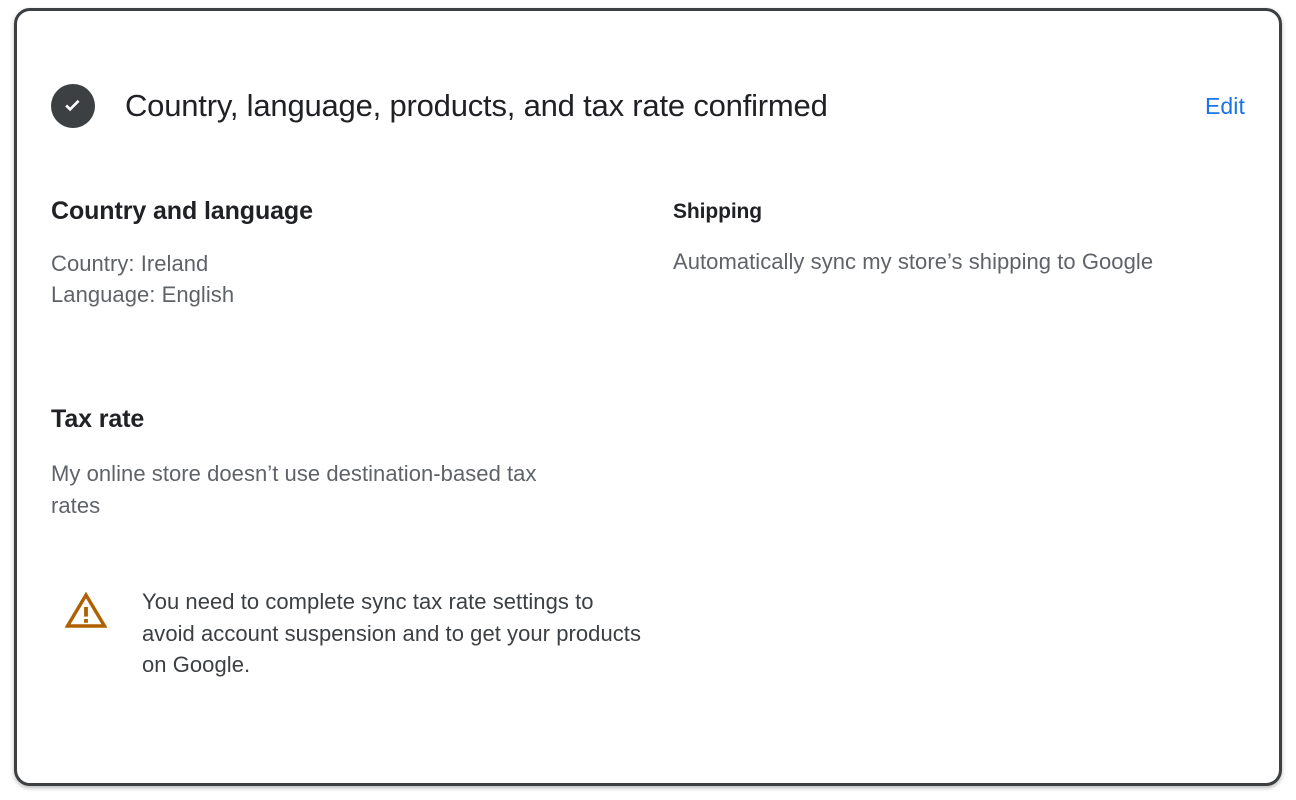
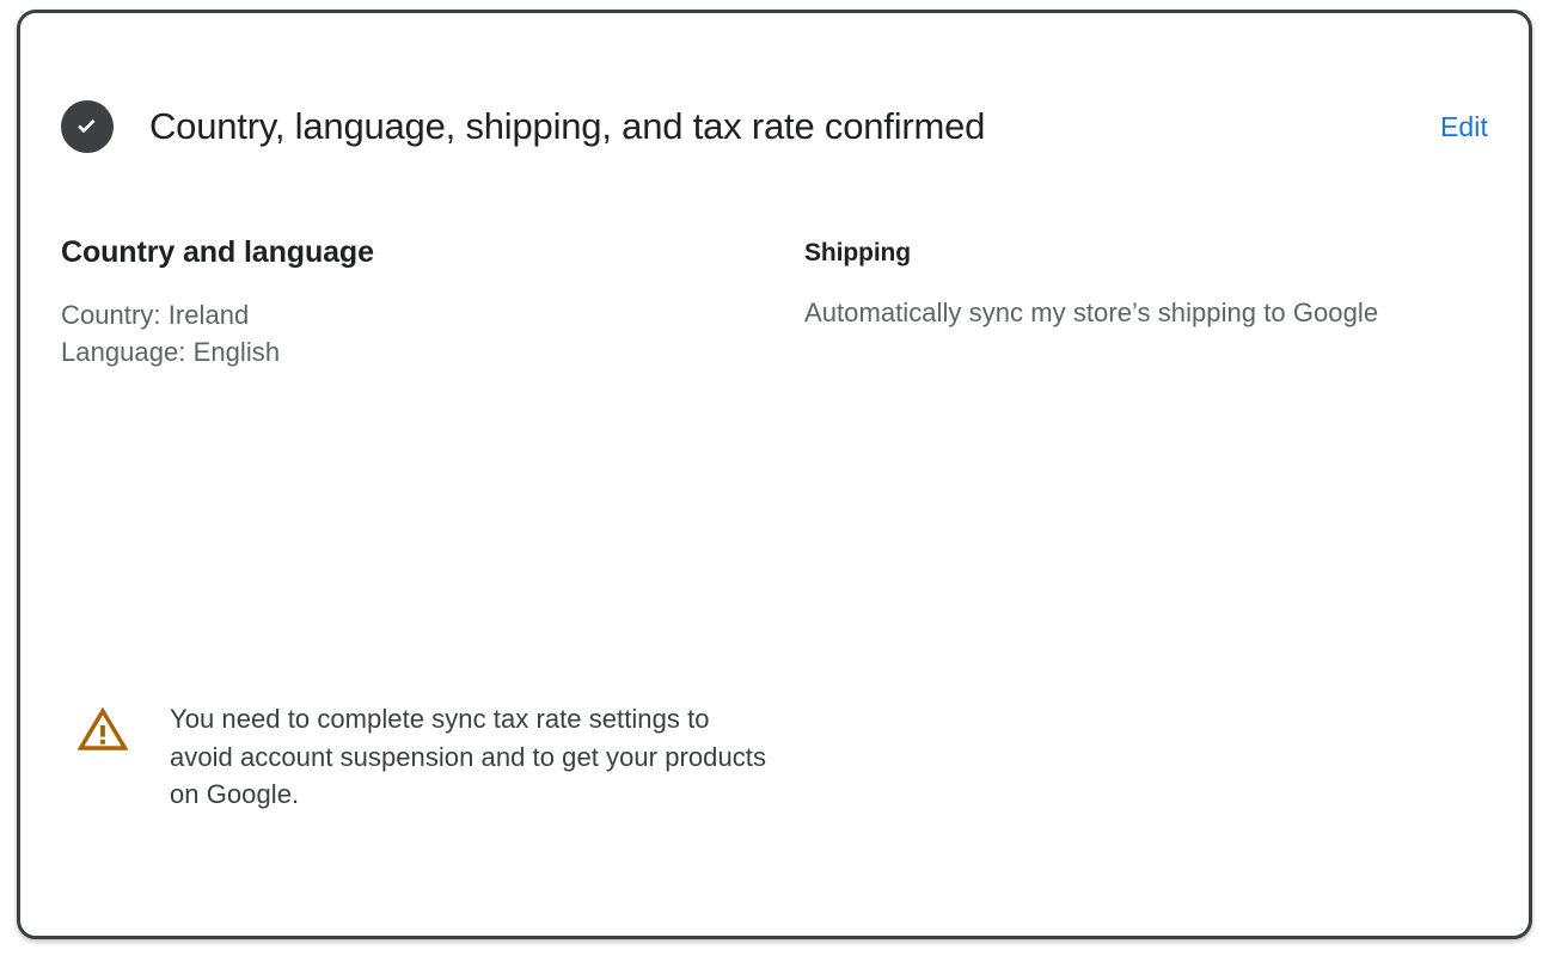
- Country, language, products, and tax rate confirmed
+ Country, language, shipping, and tax rate confirmed
  Edit
  Country and language
  Country: Ireland
  Language: English
  Shipping
  Automatically sync my store’s shipping to Google
- Tax rate
- My online store doesn’t use destination-based tax rates
  You need to complete sync tax rate settings to avoid account suspension and to get your products on Google.
